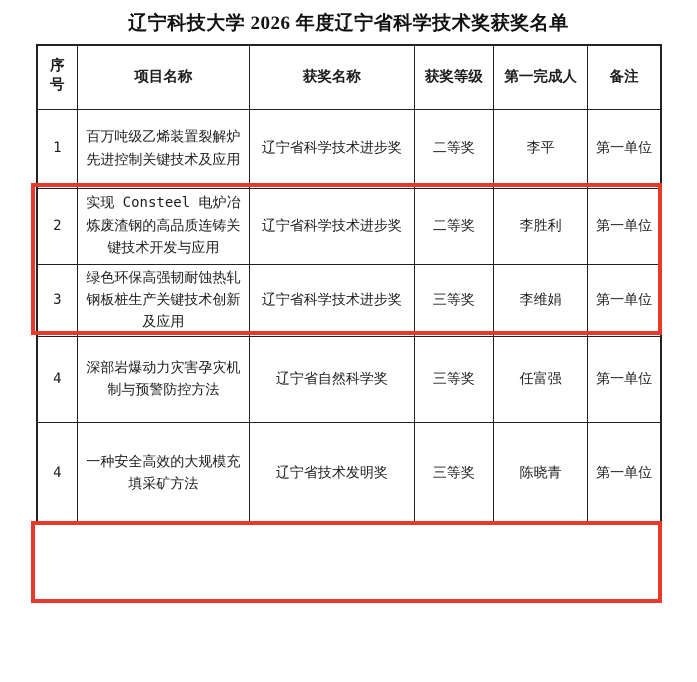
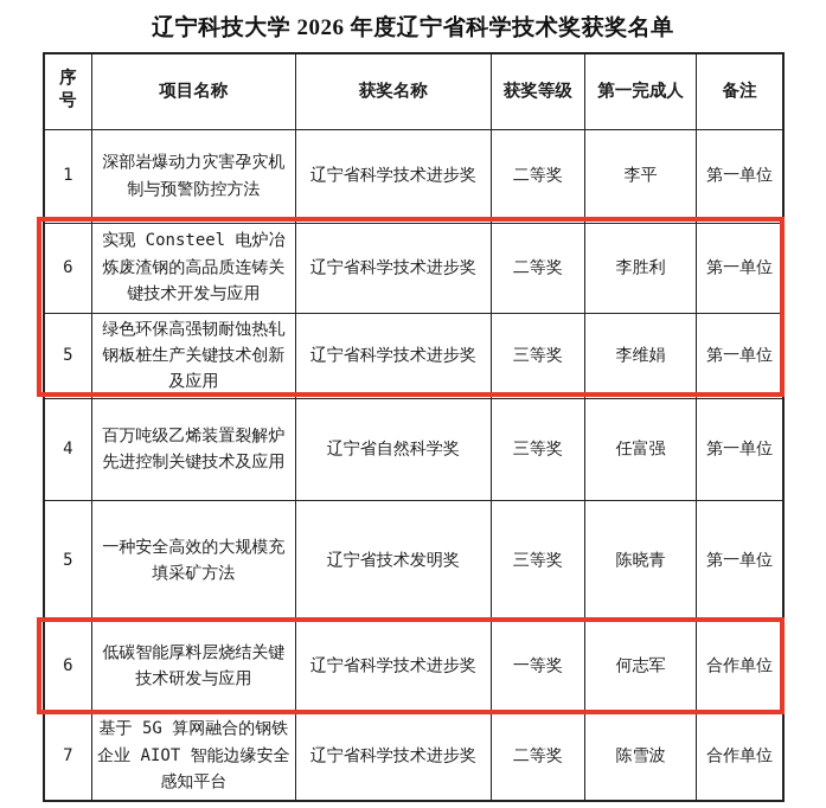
  辽宁科技大学 2026 年度辽宁省科学技术奖获奖名单
  序号	项目名称	获奖名称	获奖等级	第一完成人	备注
- 1	百万吨级乙烯装置裂解炉先进控制关键技术及应用	辽宁省科学技术进步奖	二等奖	李平	第一单位
+ 1	深部岩爆动力灾害孕灾机制与预警防控方法	辽宁省科学技术进步奖	二等奖	李平	第一单位
- 2	实现 Consteel 电炉冶炼废渣钢的高品质连铸关键技术开发与应用	辽宁省科学技术进步奖	二等奖	李胜利	第一单位
+ 6	实现 Consteel 电炉冶炼废渣钢的高品质连铸关键技术开发与应用	辽宁省科学技术进步奖	二等奖	李胜利	第一单位
- 3	绿色环保高强韧耐蚀热轧钢板桩生产关键技术创新及应用	辽宁省科学技术进步奖	三等奖	李维娟	第一单位
+ 5	绿色环保高强韧耐蚀热轧钢板桩生产关键技术创新及应用	辽宁省科学技术进步奖	三等奖	李维娟	第一单位
- 4	深部岩爆动力灾害孕灾机制与预警防控方法	辽宁省自然科学奖	三等奖	任富强	第一单位
+ 4	百万吨级乙烯装置裂解炉先进控制关键技术及应用	辽宁省自然科学奖	三等奖	任富强	第一单位
- 4	一种安全高效的大规模充填采矿方法	辽宁省技术发明奖	三等奖	陈晓青	第一单位
+ 5	一种安全高效的大规模充填采矿方法	辽宁省技术发明奖	三等奖	陈晓青	第一单位
+ 6	低碳智能厚料层烧结关键技术研发与应用	辽宁省科学技术进步奖	一等奖	何志军	合作单位
+ 7	基于 5G 算网融合的钢铁企业 AIOT 智能边缘安全感知平台	辽宁省科学技术进步奖	二等奖	陈雪波	合作单位
